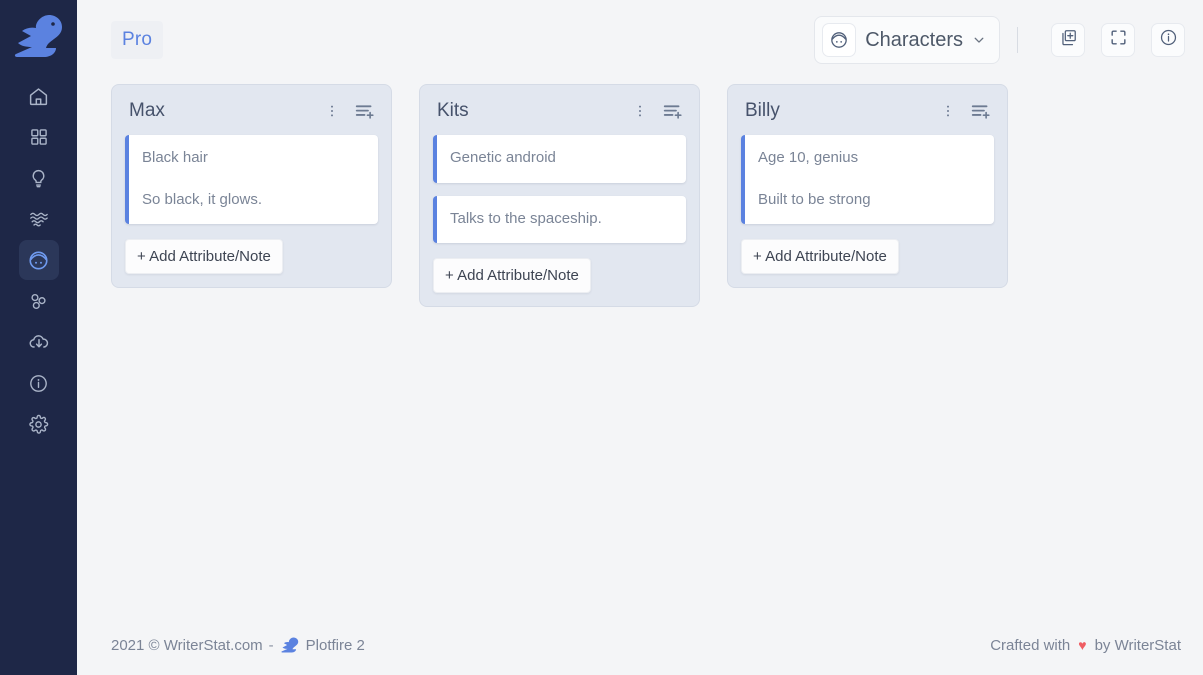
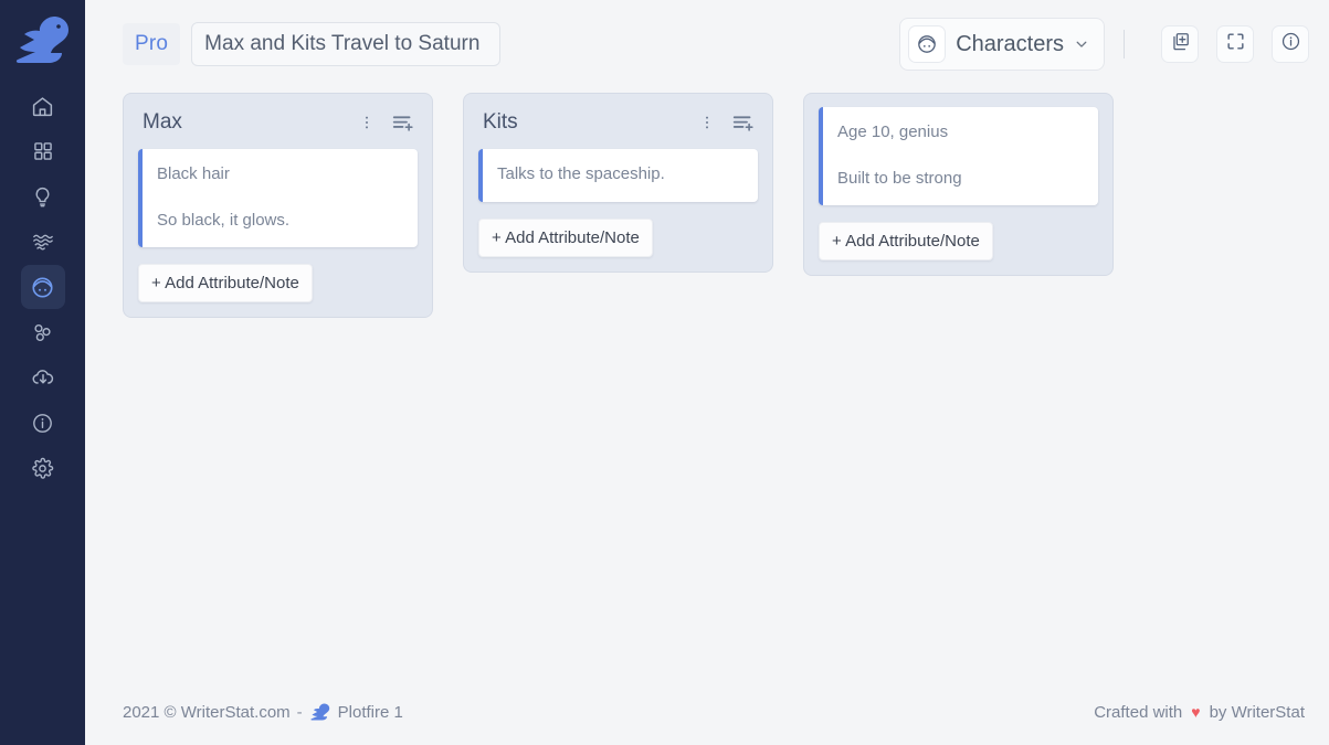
  Pro
+ Max and Kits Travel to Saturn
  Characters
  Max
  Black hair
  So black, it glows.
  + Add Attribute/Note
  Kits
- Genetic android
  Talks to the spaceship.
  + Add Attribute/Note
- Billy
  Age 10, genius
  Built to be strong
  + Add Attribute/Note
  2021 © WriterStat.com
  -
- Plotfire 2
+ Plotfire 1
  Crafted with
  ♥
  by WriterStat
